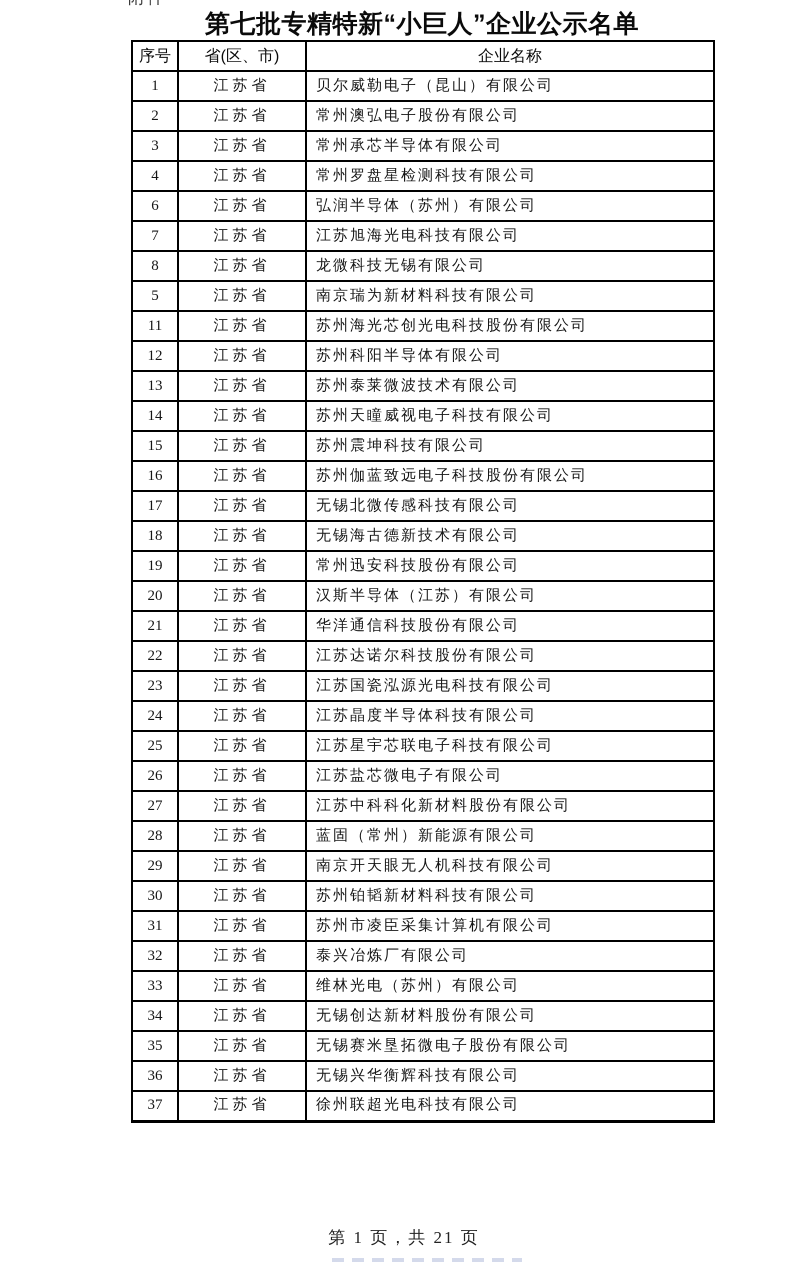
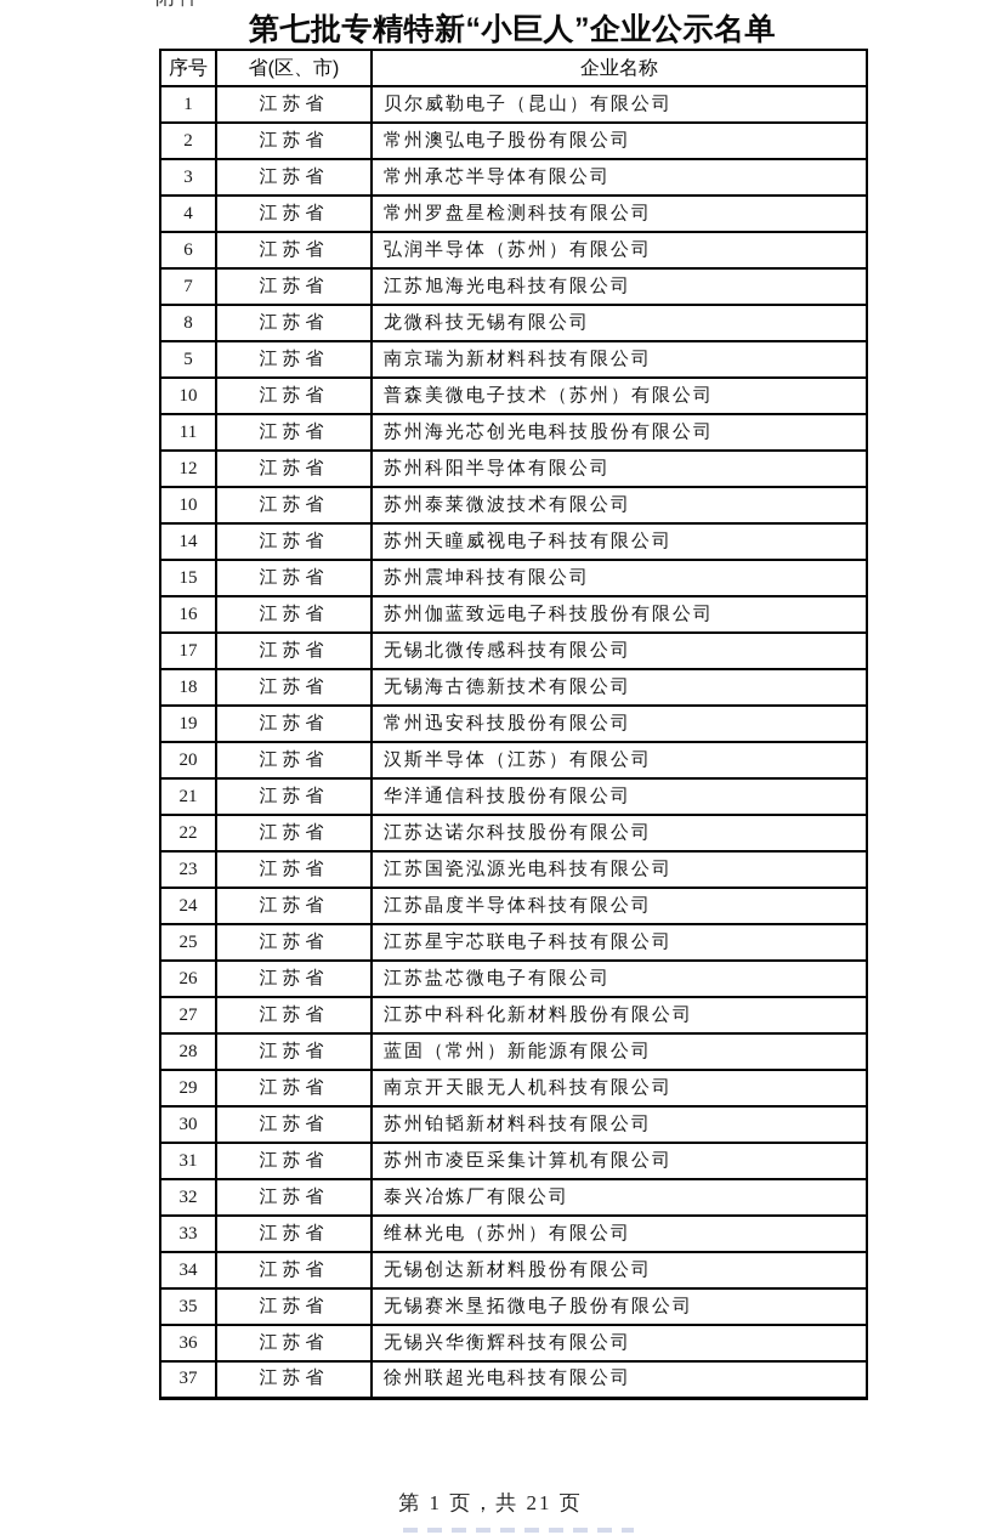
  第七批专精特新“小巨人”企业公示名单
  序号	省(区、市)	企业名称
  1	江苏省	贝尔威勒电子（昆山）有限公司
  2	江苏省	常州澳弘电子股份有限公司
  3	江苏省	常州承芯半导体有限公司
  4	江苏省	常州罗盘星检测科技有限公司
  6	江苏省	弘润半导体（苏州）有限公司
  7	江苏省	江苏旭海光电科技有限公司
  8	江苏省	龙微科技无锡有限公司
  5	江苏省	南京瑞为新材料科技有限公司
+ 10	江苏省	普森美微电子技术（苏州）有限公司
  11	江苏省	苏州海光芯创光电科技股份有限公司
  12	江苏省	苏州科阳半导体有限公司
- 13	江苏省	苏州泰莱微波技术有限公司
+ 10	江苏省	苏州泰莱微波技术有限公司
  14	江苏省	苏州天瞳威视电子科技有限公司
  15	江苏省	苏州震坤科技有限公司
  16	江苏省	苏州伽蓝致远电子科技股份有限公司
  17	江苏省	无锡北微传感科技有限公司
  18	江苏省	无锡海古德新技术有限公司
  19	江苏省	常州迅安科技股份有限公司
  20	江苏省	汉斯半导体（江苏）有限公司
  21	江苏省	华洋通信科技股份有限公司
  22	江苏省	江苏达诺尔科技股份有限公司
  23	江苏省	江苏国瓷泓源光电科技有限公司
  24	江苏省	江苏晶度半导体科技有限公司
  25	江苏省	江苏星宇芯联电子科技有限公司
  26	江苏省	江苏盐芯微电子有限公司
  27	江苏省	江苏中科科化新材料股份有限公司
  28	江苏省	蓝固（常州）新能源有限公司
  29	江苏省	南京开天眼无人机科技有限公司
  30	江苏省	苏州铂韬新材料科技有限公司
  31	江苏省	苏州市凌臣采集计算机有限公司
  32	江苏省	泰兴冶炼厂有限公司
  33	江苏省	维林光电（苏州）有限公司
  34	江苏省	无锡创达新材料股份有限公司
  35	江苏省	无锡赛米垦拓微电子股份有限公司
  36	江苏省	无锡兴华衡辉科技有限公司
  37	江苏省	徐州联超光电科技有限公司
  第 1 页，共 21 页
